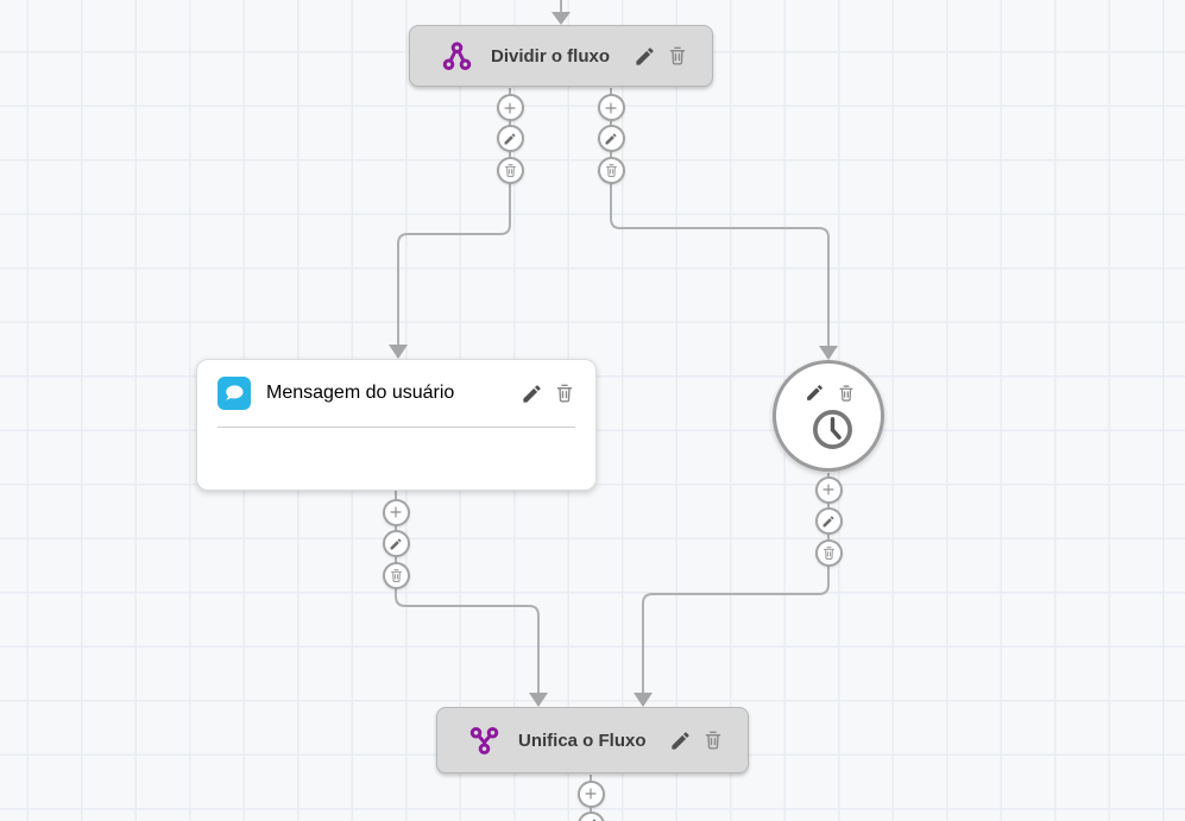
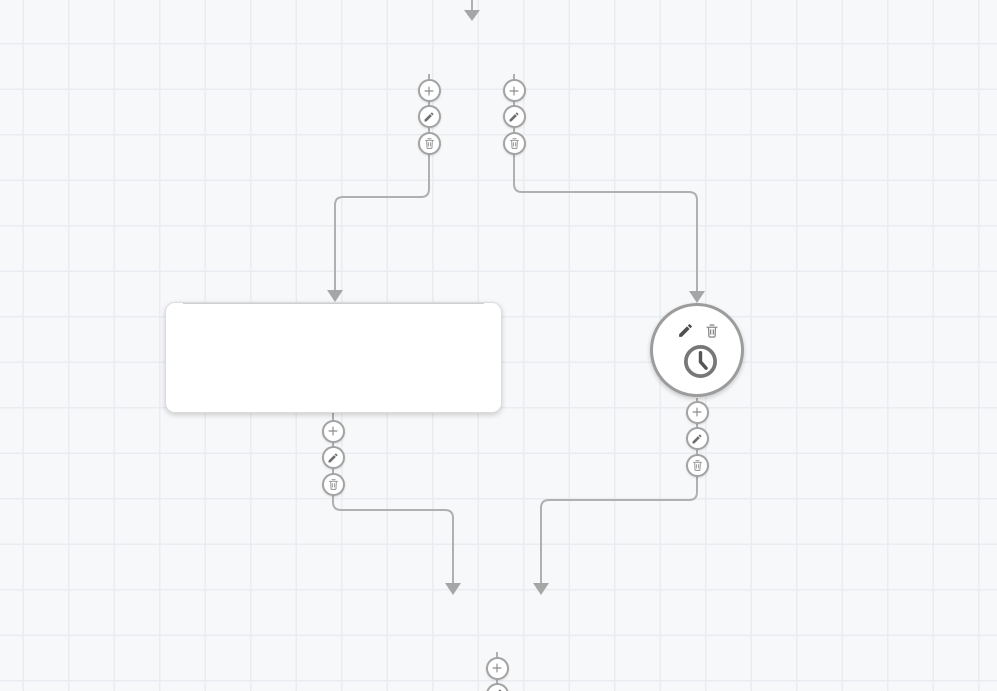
- Dividir o fluxo
- Mensagem do usuário
- Unifica o Fluxo
